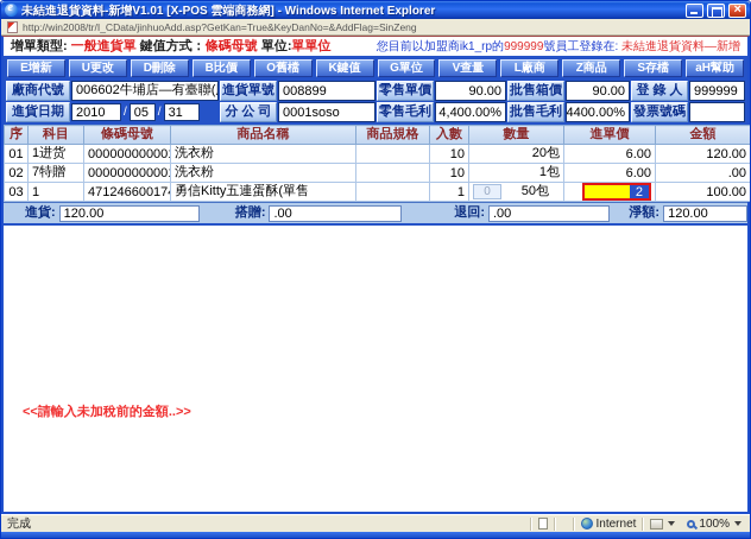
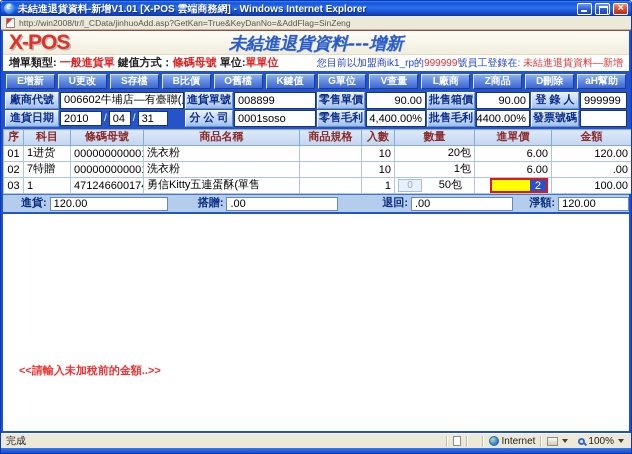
  未結進退貨資料-新增V1.01 [X-POS 雲端商務網] - Windows Internet Explorer
  http://win2008/tr/I_CData/jinhuoAdd.asp?GetKan=True&KeyDanNo=&AddFlag=SinZeng
+ X-POS
+ 未結進退貨資料---增新
  增單類型: 一般進貨單 鍵值方式：條碼母號 單位:單單位
  您目前以加盟商ik1_rp的999999號員工登錄在: 未結進退貨資料—新增
  E增新
  U更改
- D刪除
+ S存檔
  B比價
  O舊檔
  K鍵值
  G單位
  V查量
  L廠商
  Z商品
- S存檔
+ D刪除
  aH幫助
  廠商代號
  006602牛埔店—有臺聯(
  進貨單號
  008899
  零售單價
  90.00
  批售箱價
  90.00
  登 錄 人
  999999
  進貨日期
  2010
  /
- 05
+ 04
  /
  31
  分 公 司
  0001soso
  零售毛利
  4,400.00%
  批售毛利
  4400.00%
  發票號碼
  序	科目	條碼母號	商品名稱	商品規格	入數	數量	進單價	金額
  01	1进货	00000000000	洗衣粉		10	20包	6.00	120.00
  02	7特贈	00000000000	洗衣粉		10	1包	6.00	.00
  03	1	47124660017	勇信Kitty五連蛋酥(單售		1	0 50包	2	100.00
  進貨:
  120.00
  搭贈:
  .00
  退回:
  .00
  淨額:
  120.00
  <<請輸入未加稅前的金額..>>
  完成
  Internet
  100%
